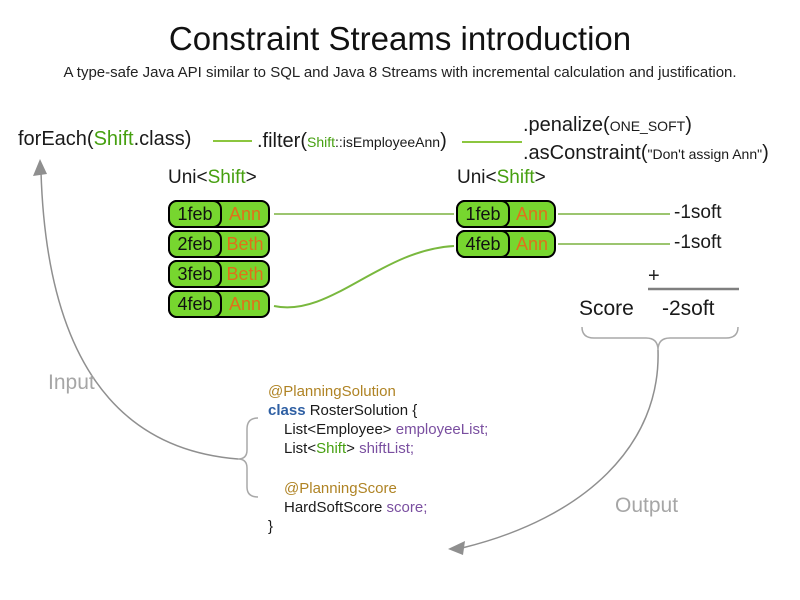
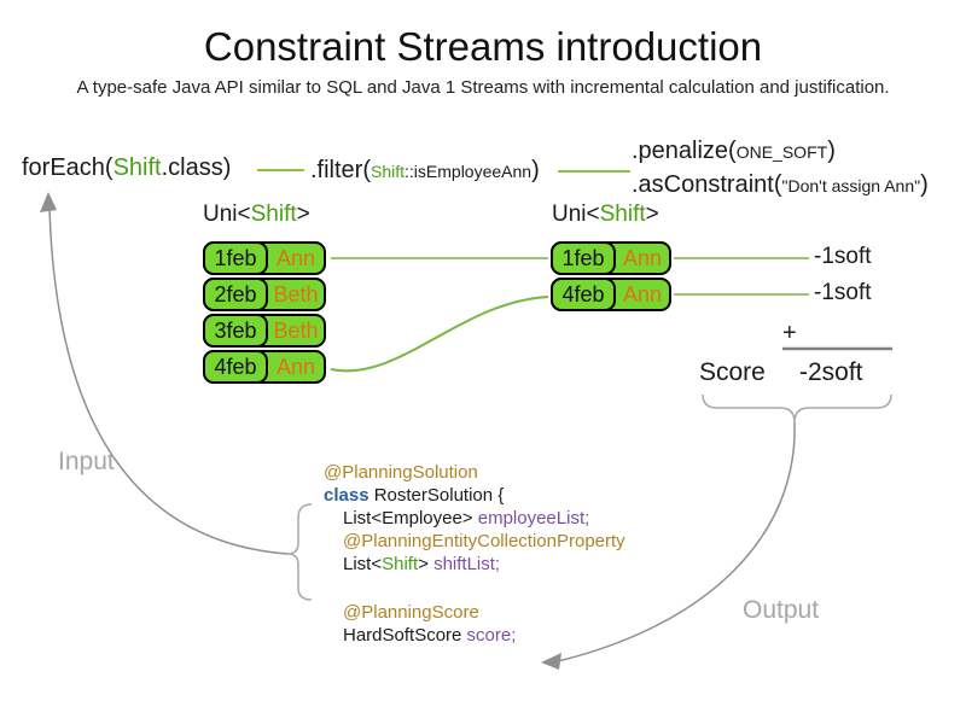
  Constraint Streams introduction
- A type-safe Java API similar to SQL and Java 8 Streams with incremental calculation and justification.
+ A type-safe Java API similar to SQL and Java 1 Streams with incremental calculation and justification.
  forEach(Shift.class)
  .filter(Shift::isEmployeeAnn)
  .penalize(ONE_SOFT)
  .asConstraint("Don't assign Ann")
  Uni<Shift>
  Uni<Shift>
  1feb
  Ann
  2feb
  Beth
  3feb
  Beth
  4feb
  Ann
  1feb
  Ann
  4feb
  Ann
  -1soft
  -1soft
  +
  Score
  -2soft
  Input
  Output
  @PlanningSolution
  class RosterSolution {
  List<Employee> employeeList;
+ @PlanningEntityCollectionProperty
  List<Shift> shiftList;
  @PlanningScore
  HardSoftScore score;
- }
